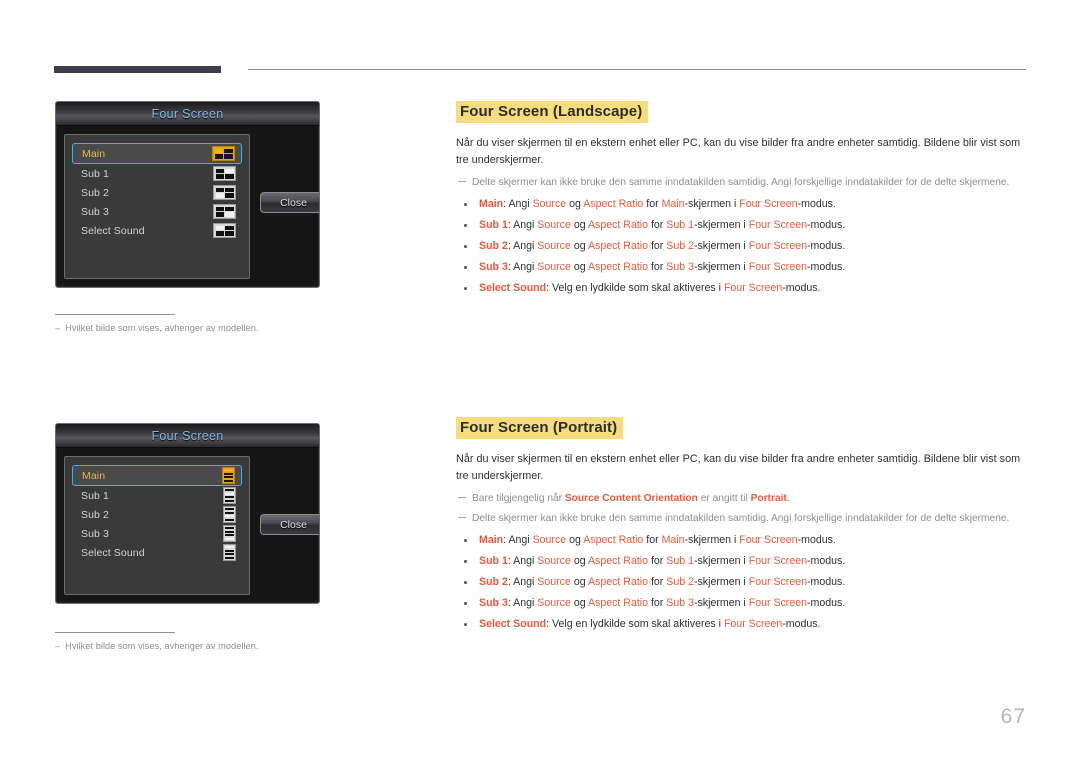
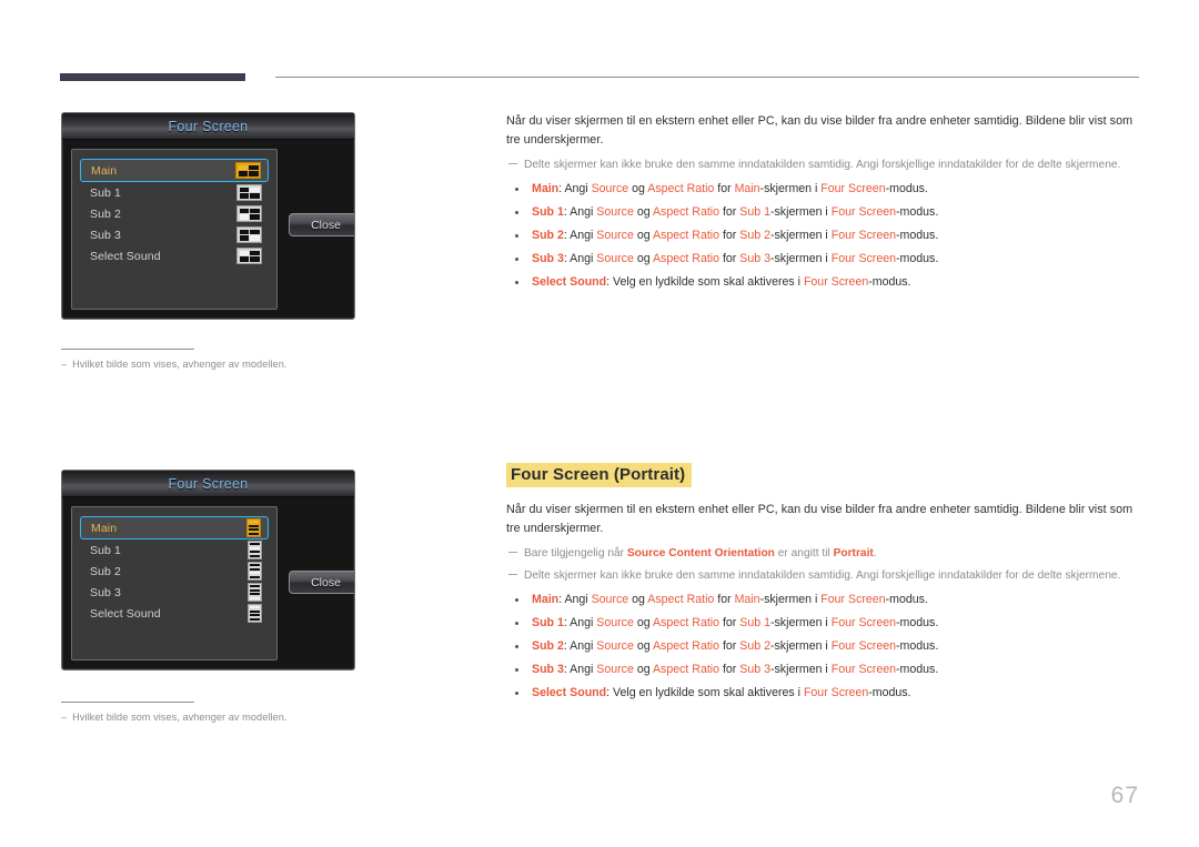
  Four Screen
  Main
  Sub 1
  Sub 2
  Sub 3
  Select Sound
  Close
  – Hvilket bilde som vises, avhenger av modellen.
  Four Screen
  Main
  Sub 1
  Sub 2
  Sub 3
  Select Sound
  Close
  – Hvilket bilde som vises, avhenger av modellen.
- Four Screen (Landscape)
  Når du viser skjermen til en ekstern enhet eller PC, kan du vise bilder fra andre enheter samtidig. Bildene blir vist som tre underskjermer.
  Delte skjermer kan ikke bruke den samme inndatakilden samtidig. Angi forskjellige inndatakilder for de delte skjermene.
  Main: Angi Source og Aspect Ratio for Main-skjermen i Four Screen-modus.
  Sub 1: Angi Source og Aspect Ratio for Sub 1-skjermen i Four Screen-modus.
  Sub 2: Angi Source og Aspect Ratio for Sub 2-skjermen i Four Screen-modus.
  Sub 3: Angi Source og Aspect Ratio for Sub 3-skjermen i Four Screen-modus.
  Select Sound: Velg en lydkilde som skal aktiveres i Four Screen-modus.
  Four Screen (Portrait)
  Når du viser skjermen til en ekstern enhet eller PC, kan du vise bilder fra andre enheter samtidig. Bildene blir vist som tre underskjermer.
  Bare tilgjengelig når Source Content Orientation er angitt til Portrait.
  Delte skjermer kan ikke bruke den samme inndatakilden samtidig. Angi forskjellige inndatakilder for de delte skjermene.
  Main: Angi Source og Aspect Ratio for Main-skjermen i Four Screen-modus.
  Sub 1: Angi Source og Aspect Ratio for Sub 1-skjermen i Four Screen-modus.
  Sub 2: Angi Source og Aspect Ratio for Sub 2-skjermen i Four Screen-modus.
  Sub 3: Angi Source og Aspect Ratio for Sub 3-skjermen i Four Screen-modus.
  Select Sound: Velg en lydkilde som skal aktiveres i Four Screen-modus.
  67
